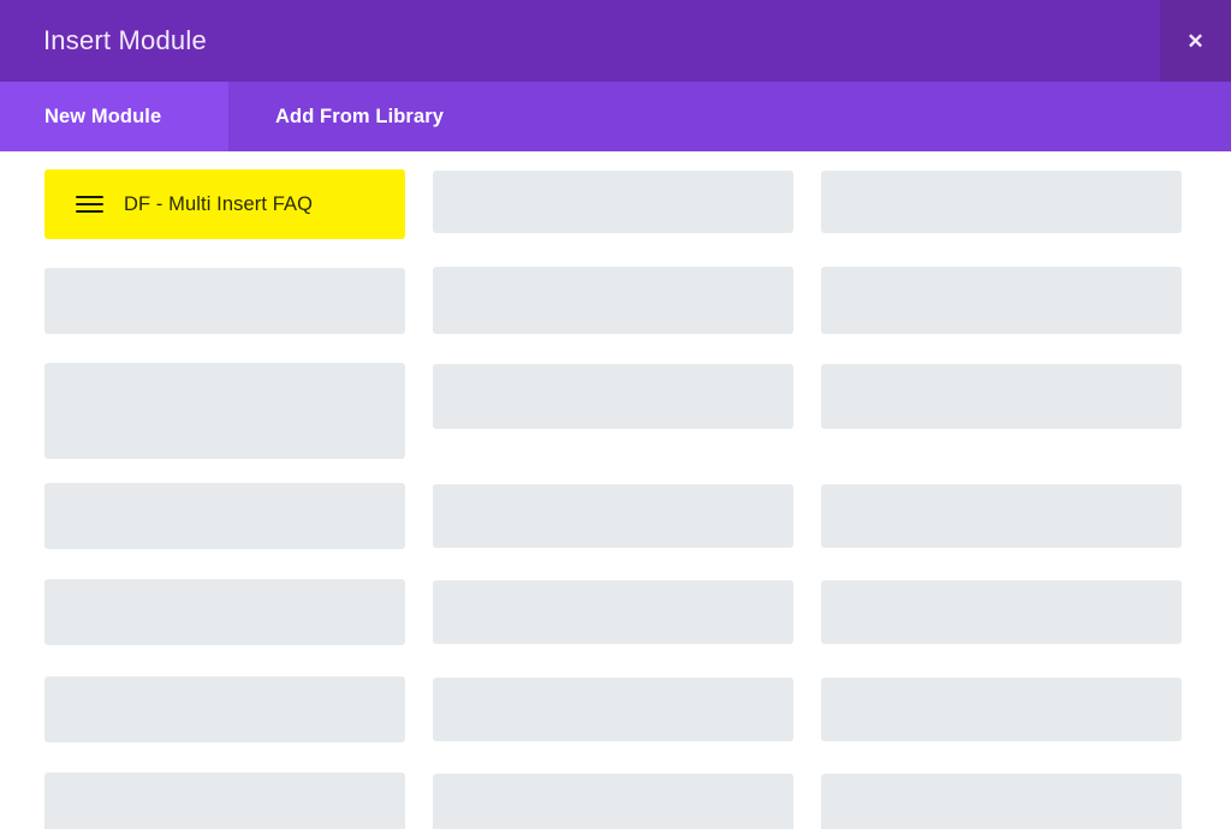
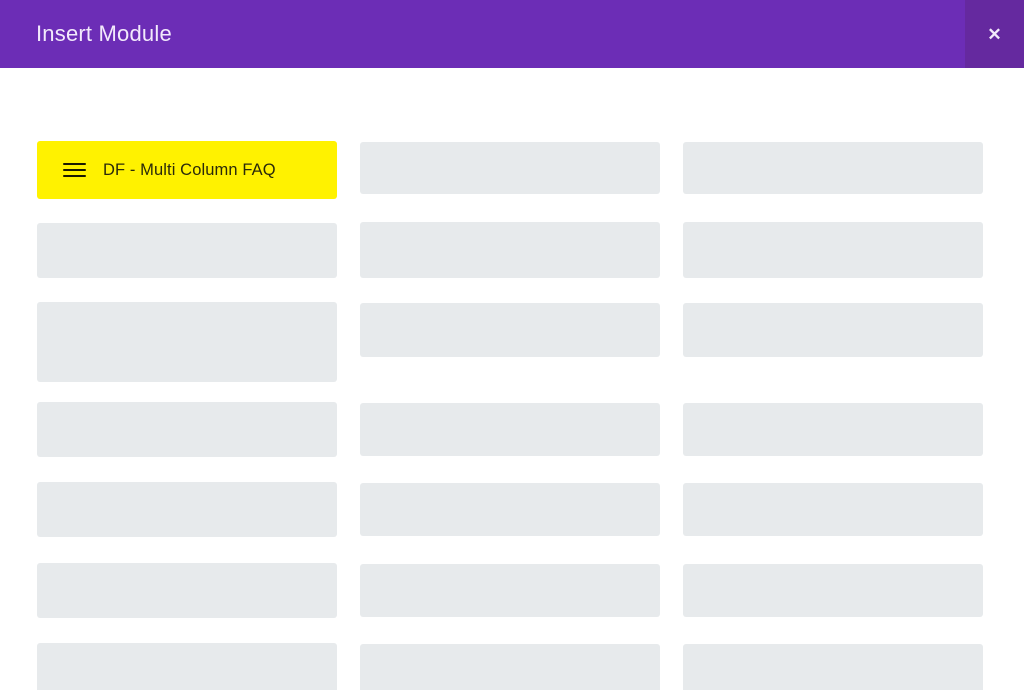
  Insert Module
  ✕
- New Module
- Add From Library
- DF - Multi Insert FAQ
+ DF - Multi Column FAQ
